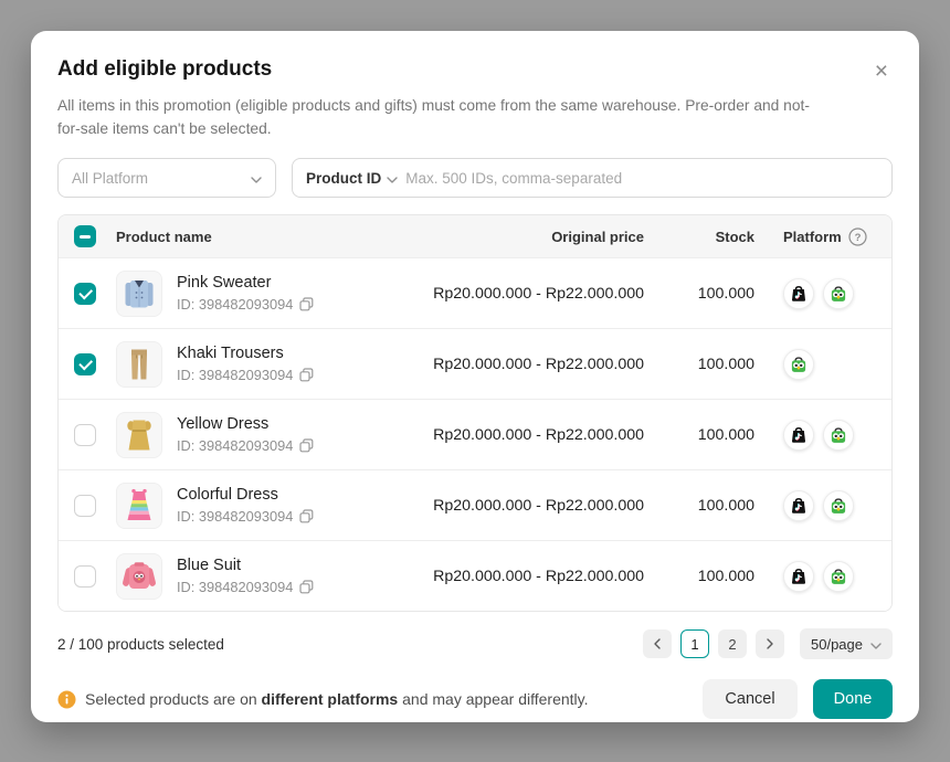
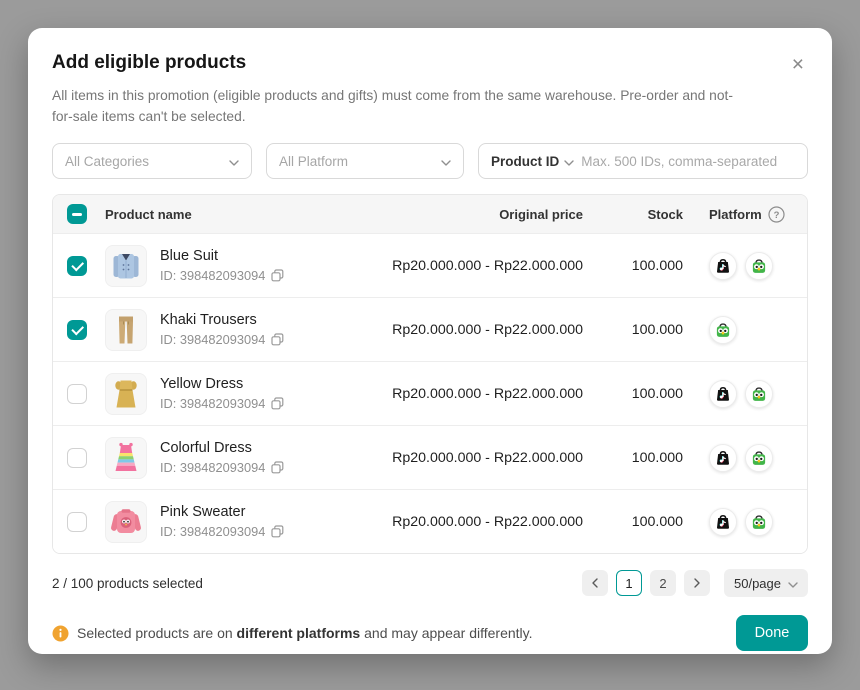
  Add eligible products
  ×
  All items in this promotion (eligible products and gifts) must come from the same warehouse. Pre-order and not-for-sale items can't be selected.
+ All Categories
  All Platform
  Product ID
  Max. 500 IDs, comma-separated
  Product name
  Original price
  Stock
  Platform
  ?
- Pink Sweater
+ Blue Suit
  ID: 398482093094
  Rp20.000.000 - Rp22.000.000
  100.000
  Khaki Trousers
  ID: 398482093094
  Rp20.000.000 - Rp22.000.000
  100.000
  Yellow Dress
  ID: 398482093094
  Rp20.000.000 - Rp22.000.000
  100.000
  Colorful Dress
  ID: 398482093094
  Rp20.000.000 - Rp22.000.000
  100.000
- Blue Suit
+ Pink Sweater
  ID: 398482093094
  Rp20.000.000 - Rp22.000.000
  100.000
  2 / 100 products selected
  1
  2
  50/page
  Selected products are on different platforms and may appear differently.
- Cancel
  Done
